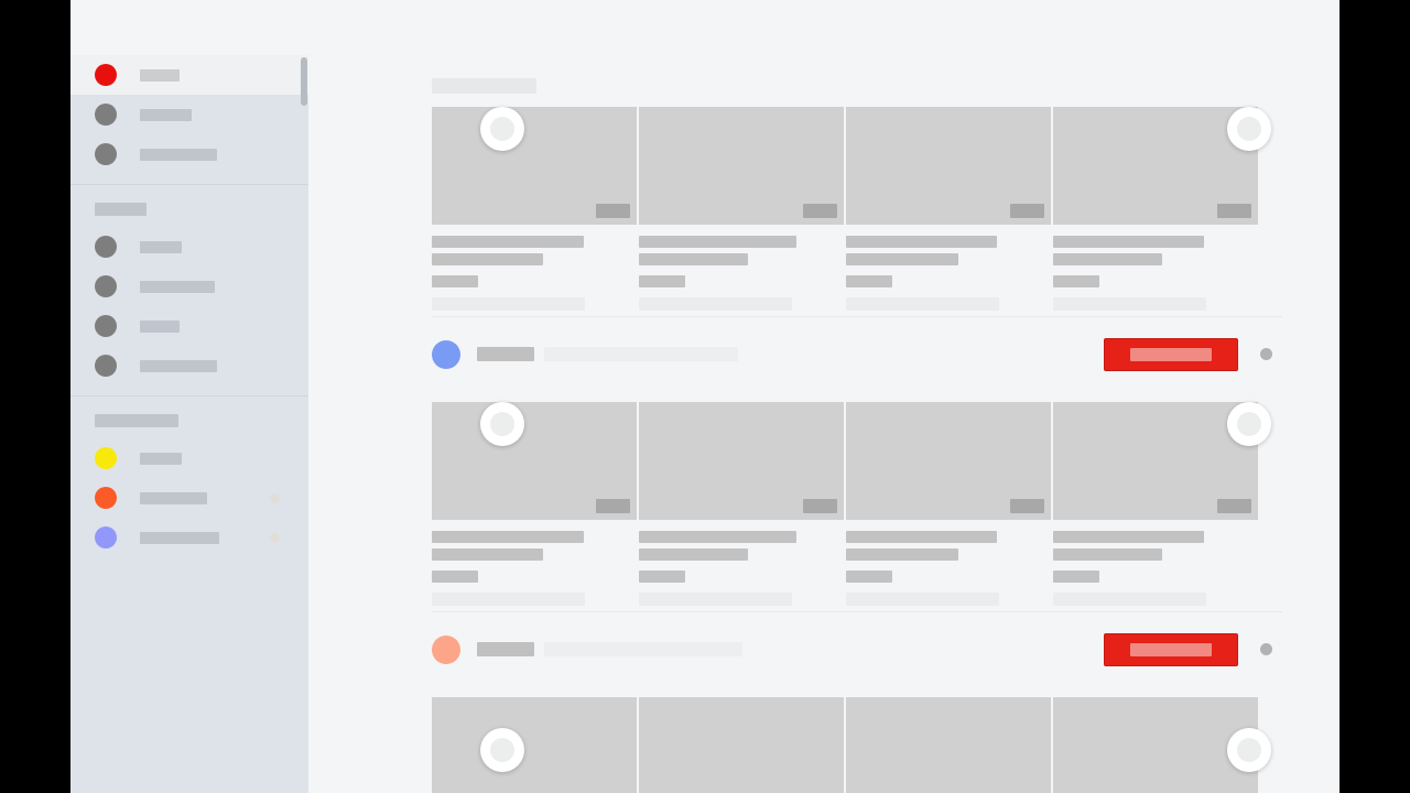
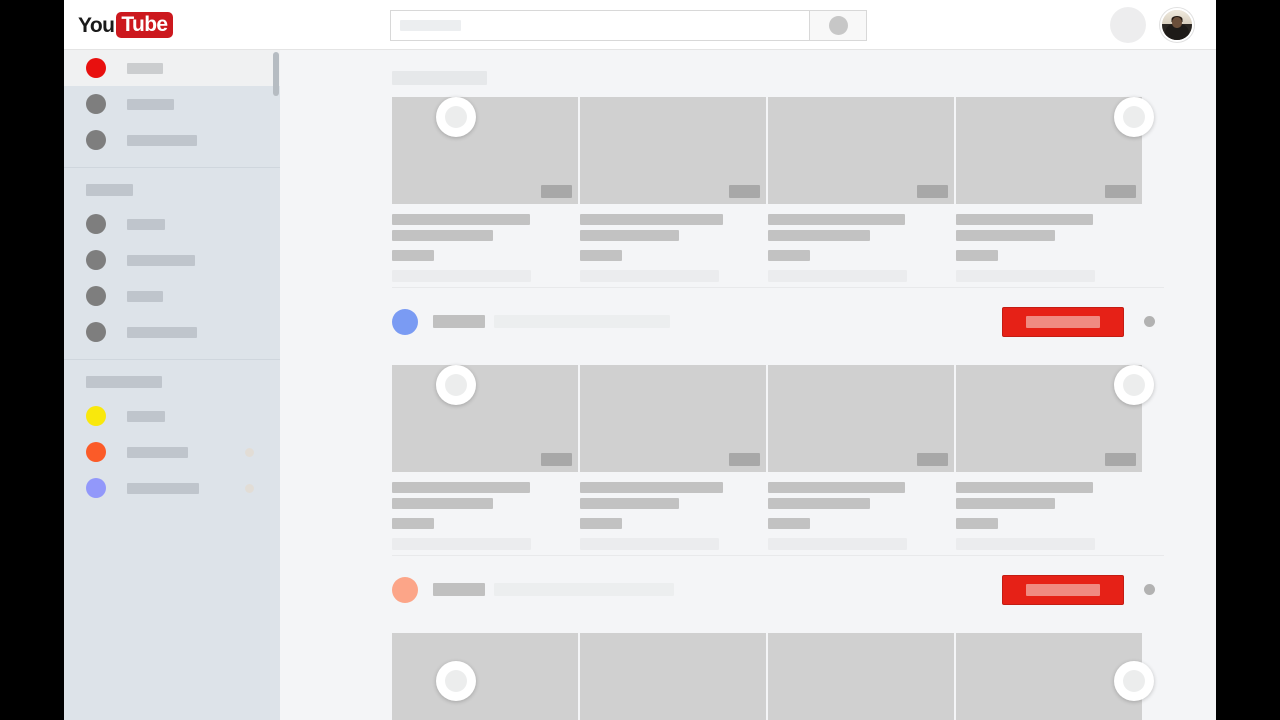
+ You
+ Tube
